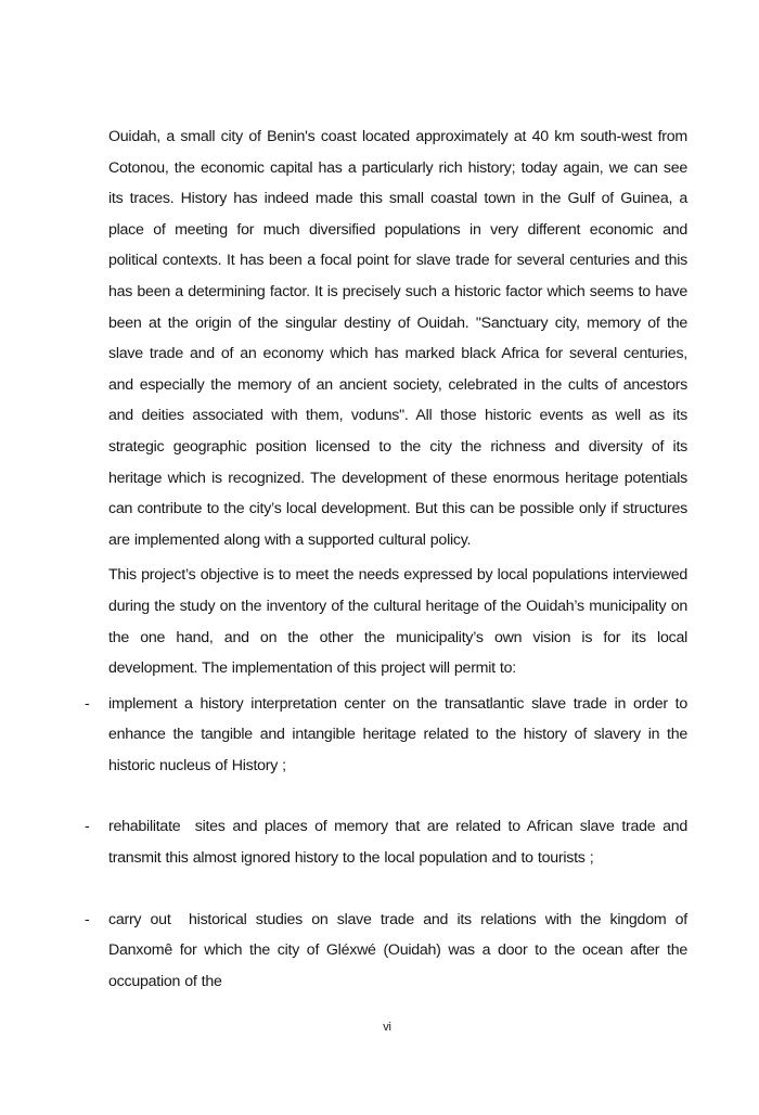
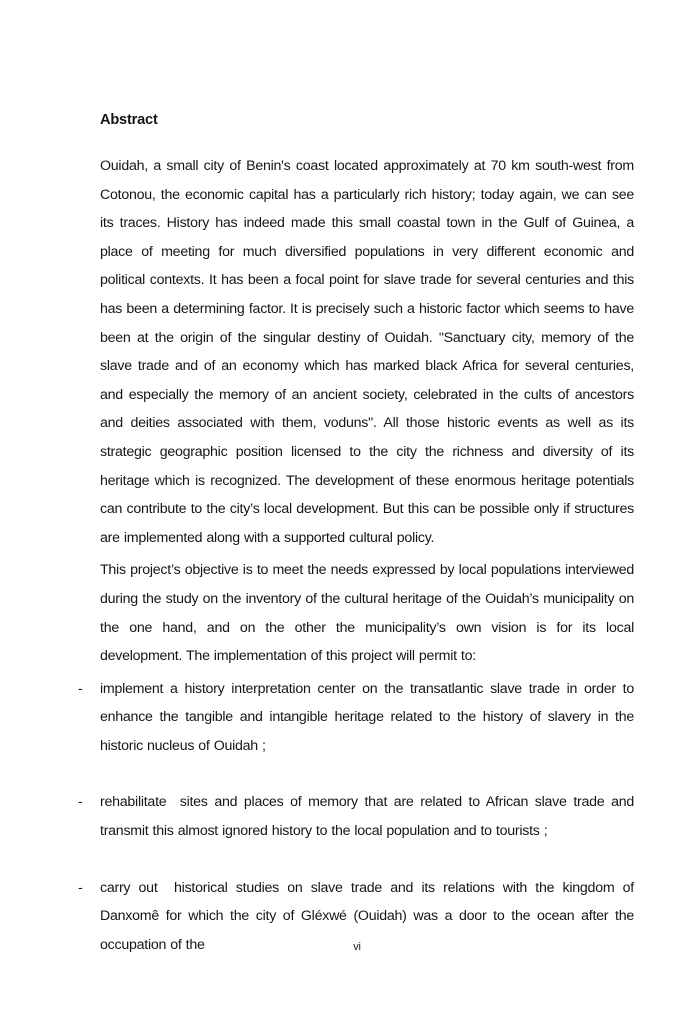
+ Abstract
- Ouidah, a small city of Benin's coast located approximately at 40 km south-west from Cotonou, the economic capital has a particularly rich history; today again, we can see its traces. History has indeed made this small coastal town in the Gulf of Guinea, a place of meeting for much diversified populations in very different economic and political contexts. It has been a focal point for slave trade for several centuries and this has been a determining factor. It is precisely such a historic factor which seems to have been at the origin of the singular destiny of Ouidah. "Sanctuary city, memory of the slave trade and of an economy which has marked black Africa for several centuries, and especially the memory of an ancient society, celebrated in the cults of ancestors and deities associated with them, voduns". All those historic events as well as its strategic geographic position licensed to the city the richness and diversity of its heritage which is recognized. The development of these enormous heritage potentials can contribute to the city’s local development. But this can be possible only if structures are implemented along with a supported cultural policy.
+ Ouidah, a small city of Benin's coast located approximately at 70 km south-west from Cotonou, the economic capital has a particularly rich history; today again, we can see its traces. History has indeed made this small coastal town in the Gulf of Guinea, a place of meeting for much diversified populations in very different economic and political contexts. It has been a focal point for slave trade for several centuries and this has been a determining factor. It is precisely such a historic factor which seems to have been at the origin of the singular destiny of Ouidah. "Sanctuary city, memory of the slave trade and of an economy which has marked black Africa for several centuries, and especially the memory of an ancient society, celebrated in the cults of ancestors and deities associated with them, voduns". All those historic events as well as its strategic geographic position licensed to the city the richness and diversity of its heritage which is recognized. The development of these enormous heritage potentials can contribute to the city’s local development. But this can be possible only if structures are implemented along with a supported cultural policy.
  This project’s objective is to meet the needs expressed by local populations interviewed during the study on the inventory of the cultural heritage of the Ouidah’s municipality on the one hand, and on the other the municipality’s own vision is for its local development. The implementation of this project will permit to:
  -
- implement a history interpretation center on the transatlantic slave trade in order to enhance the tangible and intangible heritage related to the history of slavery in the historic nucleus of History ;
+ implement a history interpretation center on the transatlantic slave trade in order to enhance the tangible and intangible heritage related to the history of slavery in the historic nucleus of Ouidah ;
  -
  rehabilitate sites and places of memory that are related to African slave trade and transmit this almost ignored history to the local population and to tourists ;
  -
  carry out historical studies on slave trade and its relations with the kingdom of Danxomê for which the city of Gléxwé (Ouidah) was a door to the ocean after the occupation of the
  vi
